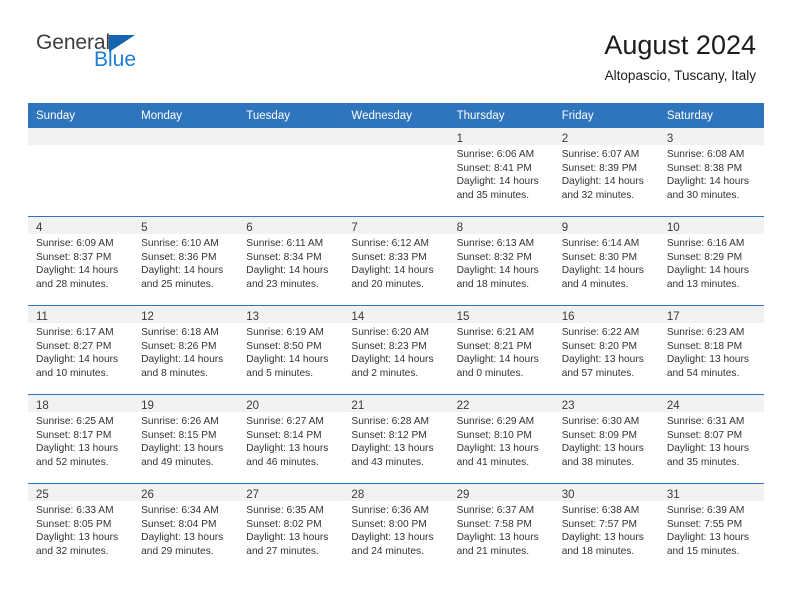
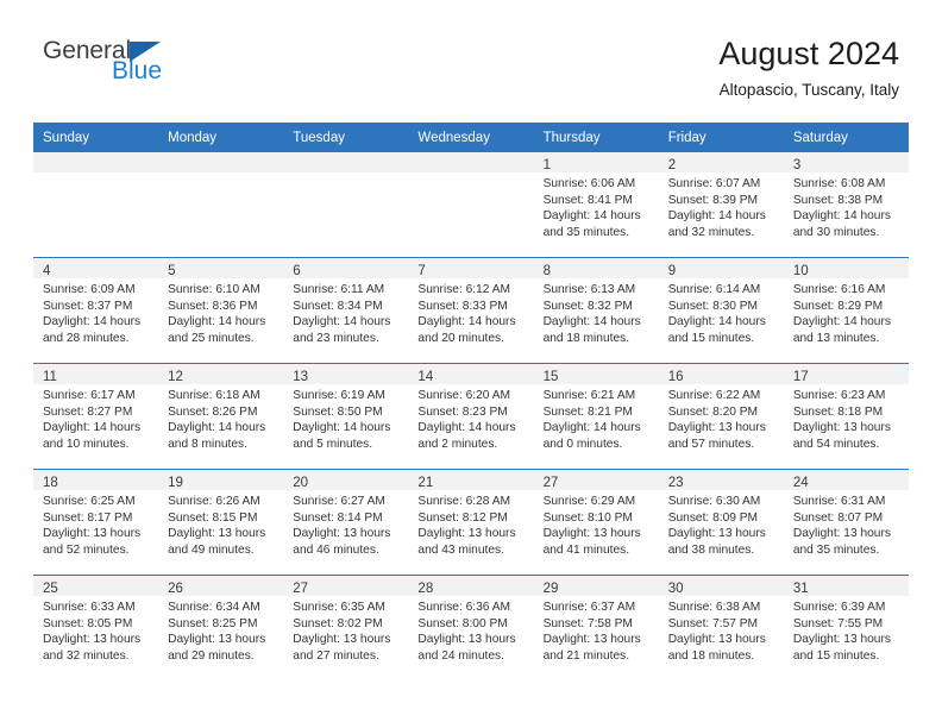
  General
  Blue
  August 2024
  Altopascio, Tuscany, Italy
  Sunday	Monday	Tuesday	Wednesday	Thursday	Friday	Saturday
  				1Sunrise: 6:06 AMSunset: 8:41 PMDaylight: 14 hours and 35 minutes.	2Sunrise: 6:07 AMSunset: 8:39 PMDaylight: 14 hours and 32 minutes.	3Sunrise: 6:08 AMSunset: 8:38 PMDaylight: 14 hours and 30 minutes.
- 4Sunrise: 6:09 AMSunset: 8:37 PMDaylight: 14 hours and 28 minutes.	5Sunrise: 6:10 AMSunset: 8:36 PMDaylight: 14 hours and 25 minutes.	6Sunrise: 6:11 AMSunset: 8:34 PMDaylight: 14 hours and 23 minutes.	7Sunrise: 6:12 AMSunset: 8:33 PMDaylight: 14 hours and 20 minutes.	8Sunrise: 6:13 AMSunset: 8:32 PMDaylight: 14 hours and 18 minutes.	9Sunrise: 6:14 AMSunset: 8:30 PMDaylight: 14 hours and 4 minutes.	10Sunrise: 6:16 AMSunset: 8:29 PMDaylight: 14 hours and 13 minutes.
+ 4Sunrise: 6:09 AMSunset: 8:37 PMDaylight: 14 hours and 28 minutes.	5Sunrise: 6:10 AMSunset: 8:36 PMDaylight: 14 hours and 25 minutes.	6Sunrise: 6:11 AMSunset: 8:34 PMDaylight: 14 hours and 23 minutes.	7Sunrise: 6:12 AMSunset: 8:33 PMDaylight: 14 hours and 20 minutes.	8Sunrise: 6:13 AMSunset: 8:32 PMDaylight: 14 hours and 18 minutes.	9Sunrise: 6:14 AMSunset: 8:30 PMDaylight: 14 hours and 15 minutes.	10Sunrise: 6:16 AMSunset: 8:29 PMDaylight: 14 hours and 13 minutes.
  11Sunrise: 6:17 AMSunset: 8:27 PMDaylight: 14 hours and 10 minutes.	12Sunrise: 6:18 AMSunset: 8:26 PMDaylight: 14 hours and 8 minutes.	13Sunrise: 6:19 AMSunset: 8:50 PMDaylight: 14 hours and 5 minutes.	14Sunrise: 6:20 AMSunset: 8:23 PMDaylight: 14 hours and 2 minutes.	15Sunrise: 6:21 AMSunset: 8:21 PMDaylight: 14 hours and 0 minutes.	16Sunrise: 6:22 AMSunset: 8:20 PMDaylight: 13 hours and 57 minutes.	17Sunrise: 6:23 AMSunset: 8:18 PMDaylight: 13 hours and 54 minutes.
- 18Sunrise: 6:25 AMSunset: 8:17 PMDaylight: 13 hours and 52 minutes.	19Sunrise: 6:26 AMSunset: 8:15 PMDaylight: 13 hours and 49 minutes.	20Sunrise: 6:27 AMSunset: 8:14 PMDaylight: 13 hours and 46 minutes.	21Sunrise: 6:28 AMSunset: 8:12 PMDaylight: 13 hours and 43 minutes.	22Sunrise: 6:29 AMSunset: 8:10 PMDaylight: 13 hours and 41 minutes.	23Sunrise: 6:30 AMSunset: 8:09 PMDaylight: 13 hours and 38 minutes.	24Sunrise: 6:31 AMSunset: 8:07 PMDaylight: 13 hours and 35 minutes.
+ 18Sunrise: 6:25 AMSunset: 8:17 PMDaylight: 13 hours and 52 minutes.	19Sunrise: 6:26 AMSunset: 8:15 PMDaylight: 13 hours and 49 minutes.	20Sunrise: 6:27 AMSunset: 8:14 PMDaylight: 13 hours and 46 minutes.	21Sunrise: 6:28 AMSunset: 8:12 PMDaylight: 13 hours and 43 minutes.	27Sunrise: 6:29 AMSunset: 8:10 PMDaylight: 13 hours and 41 minutes.	23Sunrise: 6:30 AMSunset: 8:09 PMDaylight: 13 hours and 38 minutes.	24Sunrise: 6:31 AMSunset: 8:07 PMDaylight: 13 hours and 35 minutes.
- 25Sunrise: 6:33 AMSunset: 8:05 PMDaylight: 13 hours and 32 minutes.	26Sunrise: 6:34 AMSunset: 8:04 PMDaylight: 13 hours and 29 minutes.	27Sunrise: 6:35 AMSunset: 8:02 PMDaylight: 13 hours and 27 minutes.	28Sunrise: 6:36 AMSunset: 8:00 PMDaylight: 13 hours and 24 minutes.	29Sunrise: 6:37 AMSunset: 7:58 PMDaylight: 13 hours and 21 minutes.	30Sunrise: 6:38 AMSunset: 7:57 PMDaylight: 13 hours and 18 minutes.	31Sunrise: 6:39 AMSunset: 7:55 PMDaylight: 13 hours and 15 minutes.
+ 25Sunrise: 6:33 AMSunset: 8:05 PMDaylight: 13 hours and 32 minutes.	26Sunrise: 6:34 AMSunset: 8:25 PMDaylight: 13 hours and 29 minutes.	27Sunrise: 6:35 AMSunset: 8:02 PMDaylight: 13 hours and 27 minutes.	28Sunrise: 6:36 AMSunset: 8:00 PMDaylight: 13 hours and 24 minutes.	29Sunrise: 6:37 AMSunset: 7:58 PMDaylight: 13 hours and 21 minutes.	30Sunrise: 6:38 AMSunset: 7:57 PMDaylight: 13 hours and 18 minutes.	31Sunrise: 6:39 AMSunset: 7:55 PMDaylight: 13 hours and 15 minutes.
